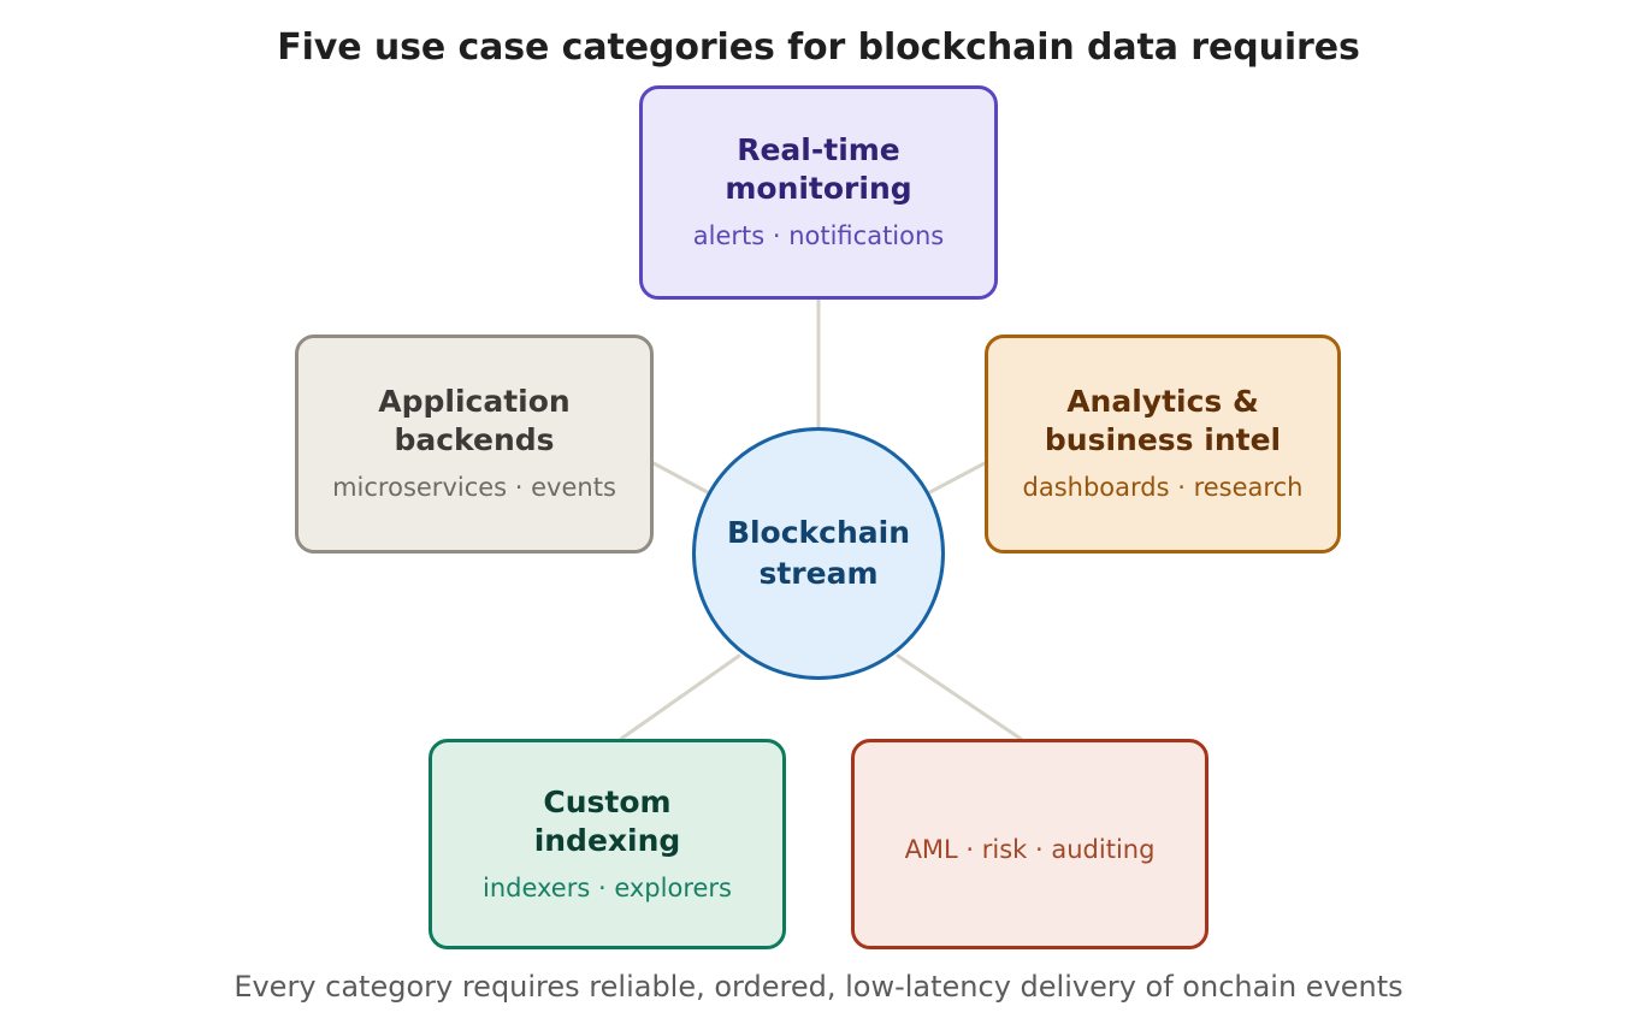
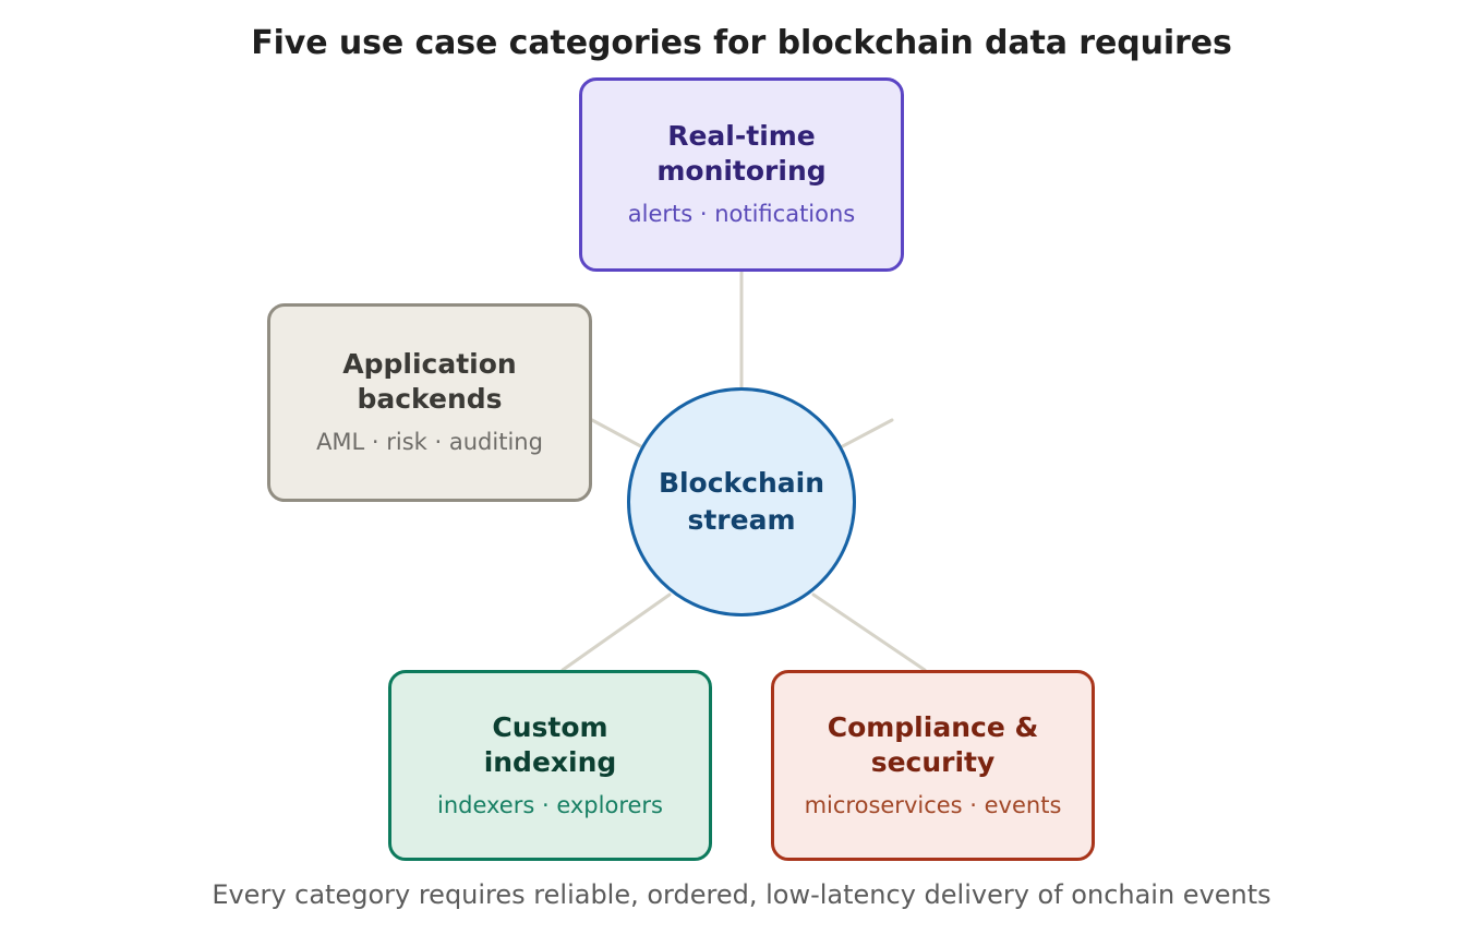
  Five use case categories for blockchain data requires
  Real-time
  monitoring
  alerts · notifications
  Application
  backends
- microservices · events
+ AML · risk · auditing
- Analytics &
- business intel
- dashboards · research
  Custom
  indexing
  indexers · explorers
+ Compliance &
+ security
- AML · risk · auditing
+ microservices · events
  Blockchain
  stream
  Every category requires reliable, ordered, low-latency delivery of onchain events
